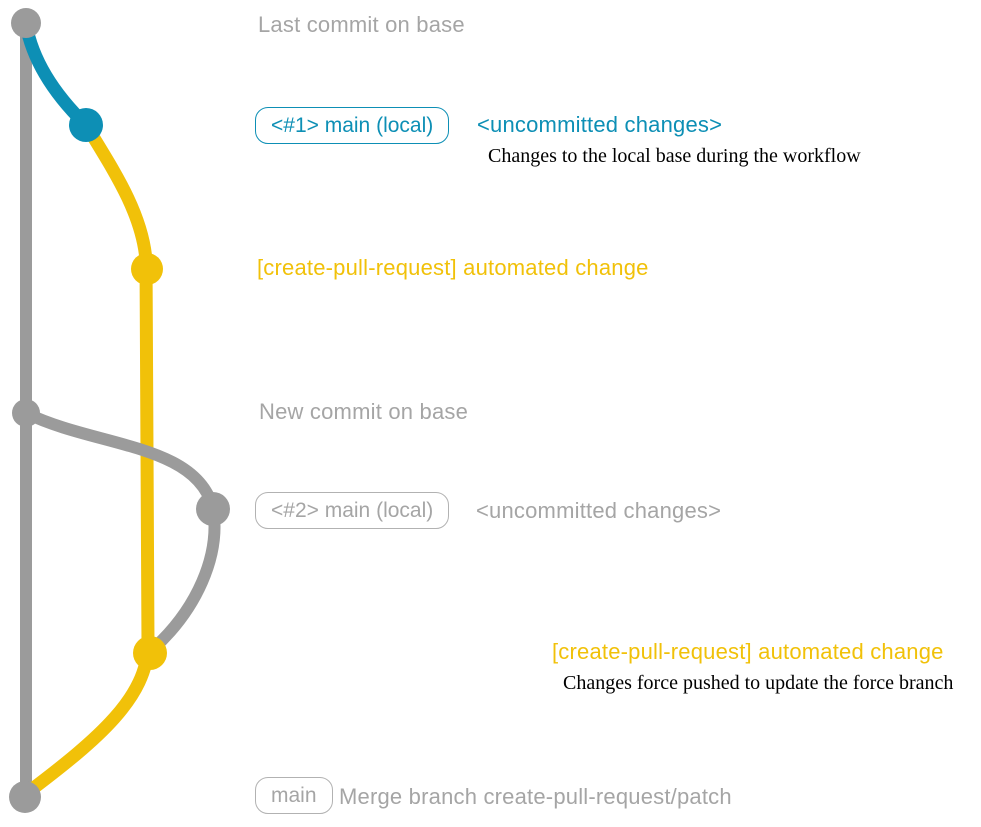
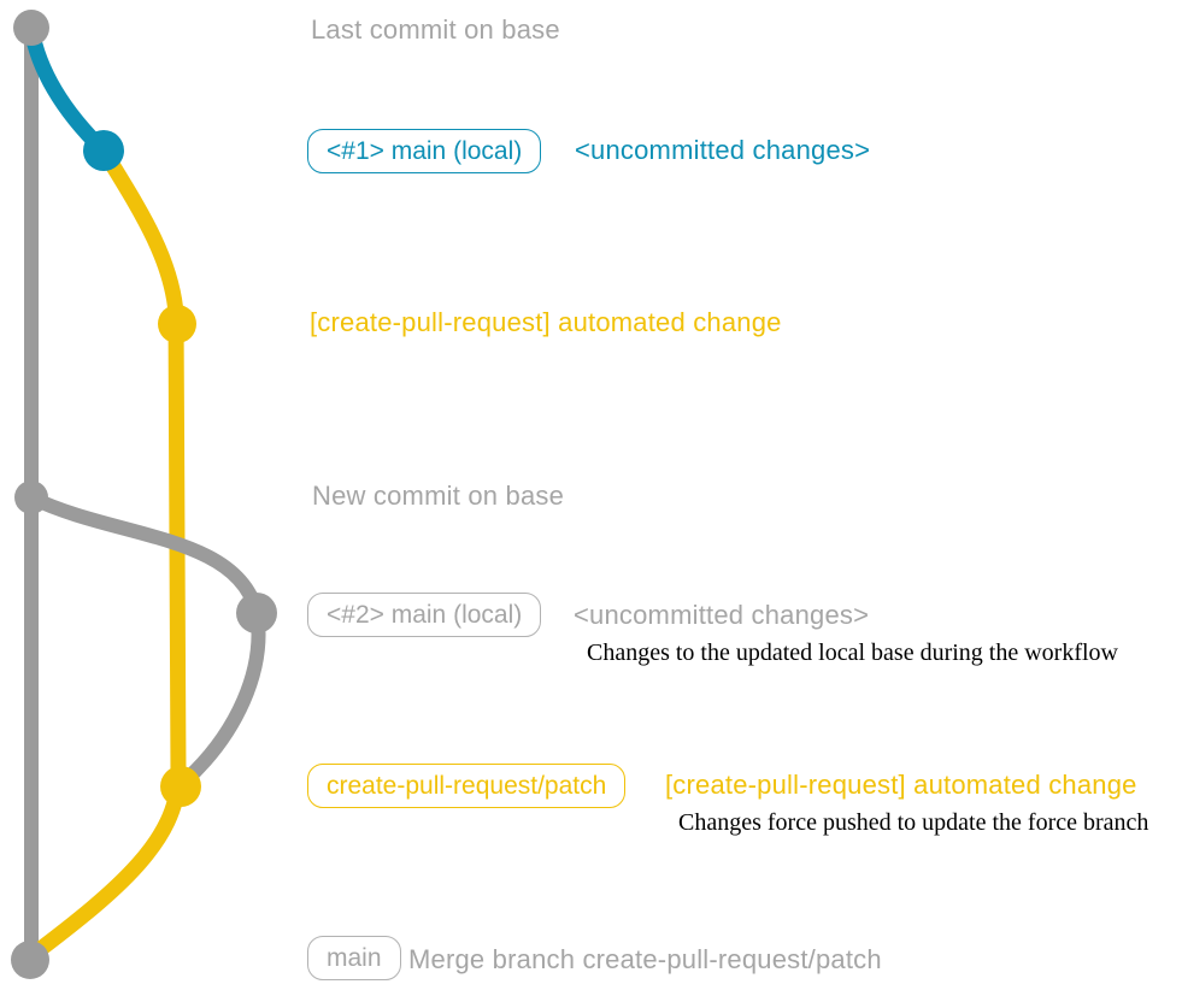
  Last commit on base
  <#1> main (local)
  <uncommitted changes>
- Changes to the local base during the workflow
  [create-pull-request] automated change
  New commit on base
  <#2> main (local)
  <uncommitted changes>
+ Changes to the updated local base during the workflow
+ create-pull-request/patch
  [create-pull-request] automated change
  Changes force pushed to update the force branch
  main
  Merge branch create-pull-request/patch
